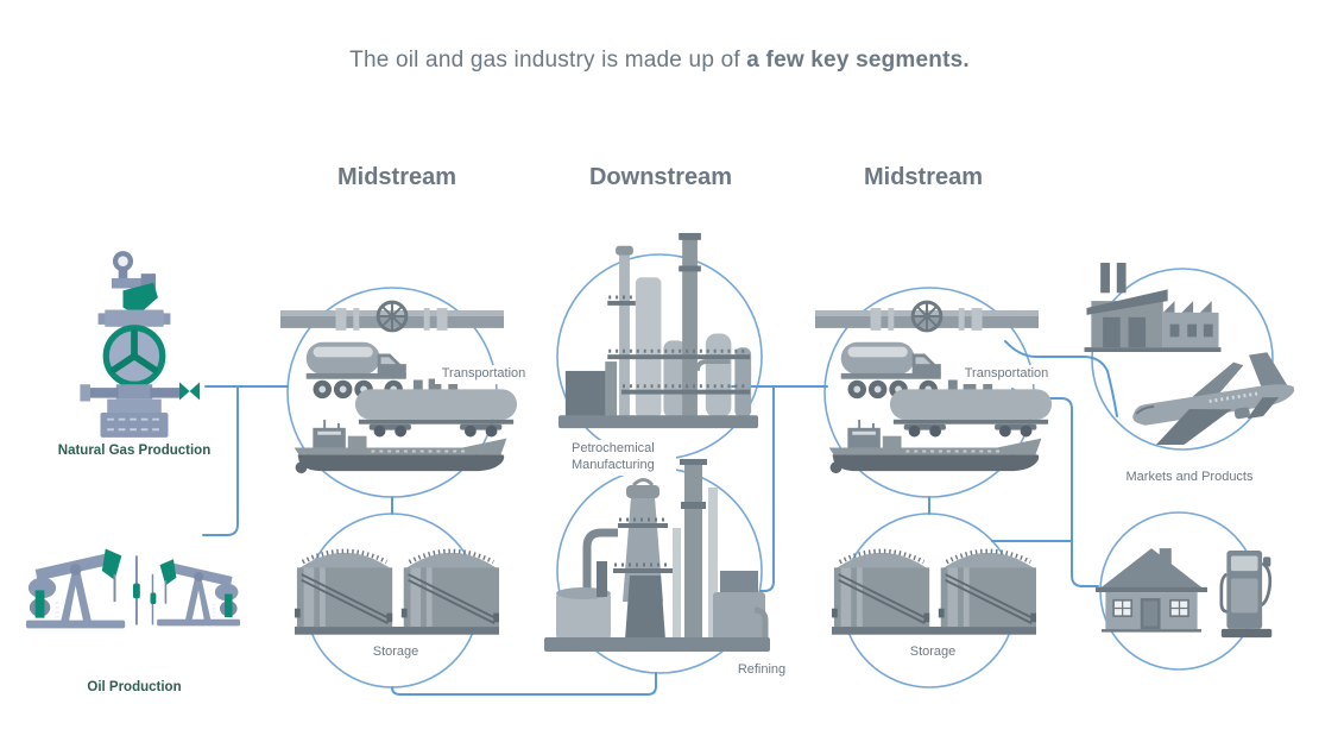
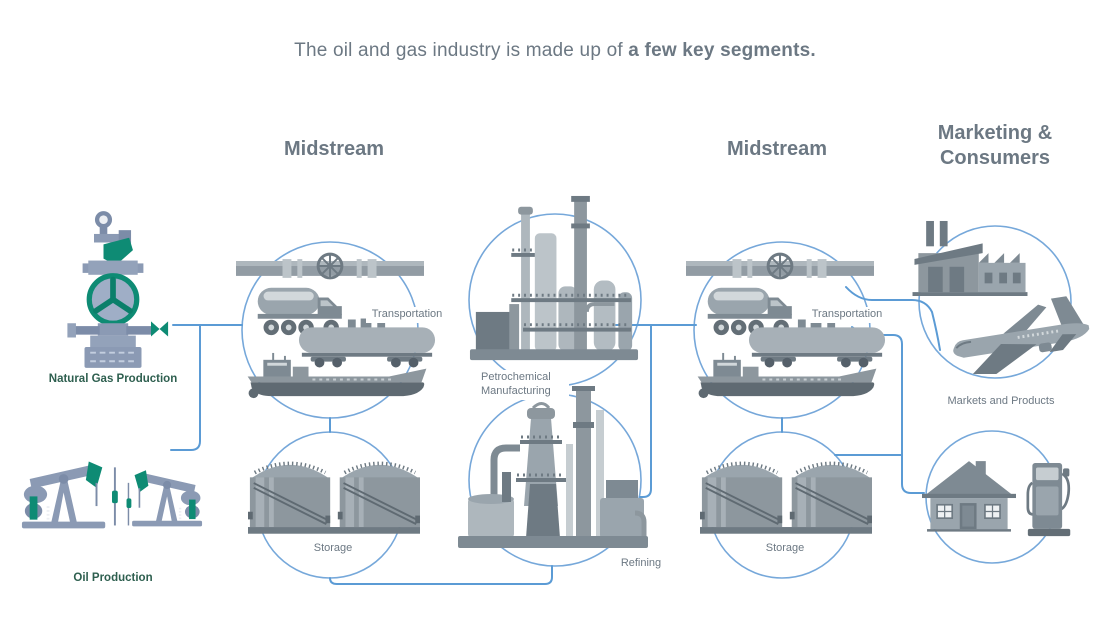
  The oil and gas industry is made up of a few key segments.
  Midstream
- Downstream
  Midstream
+ Marketing & Consumers
  Natural Gas Production
  Oil Production
  Transportation
  Storage
  Petrochemical Manufacturing
  Refining
  Transportation
  Storage
  Markets and Products
